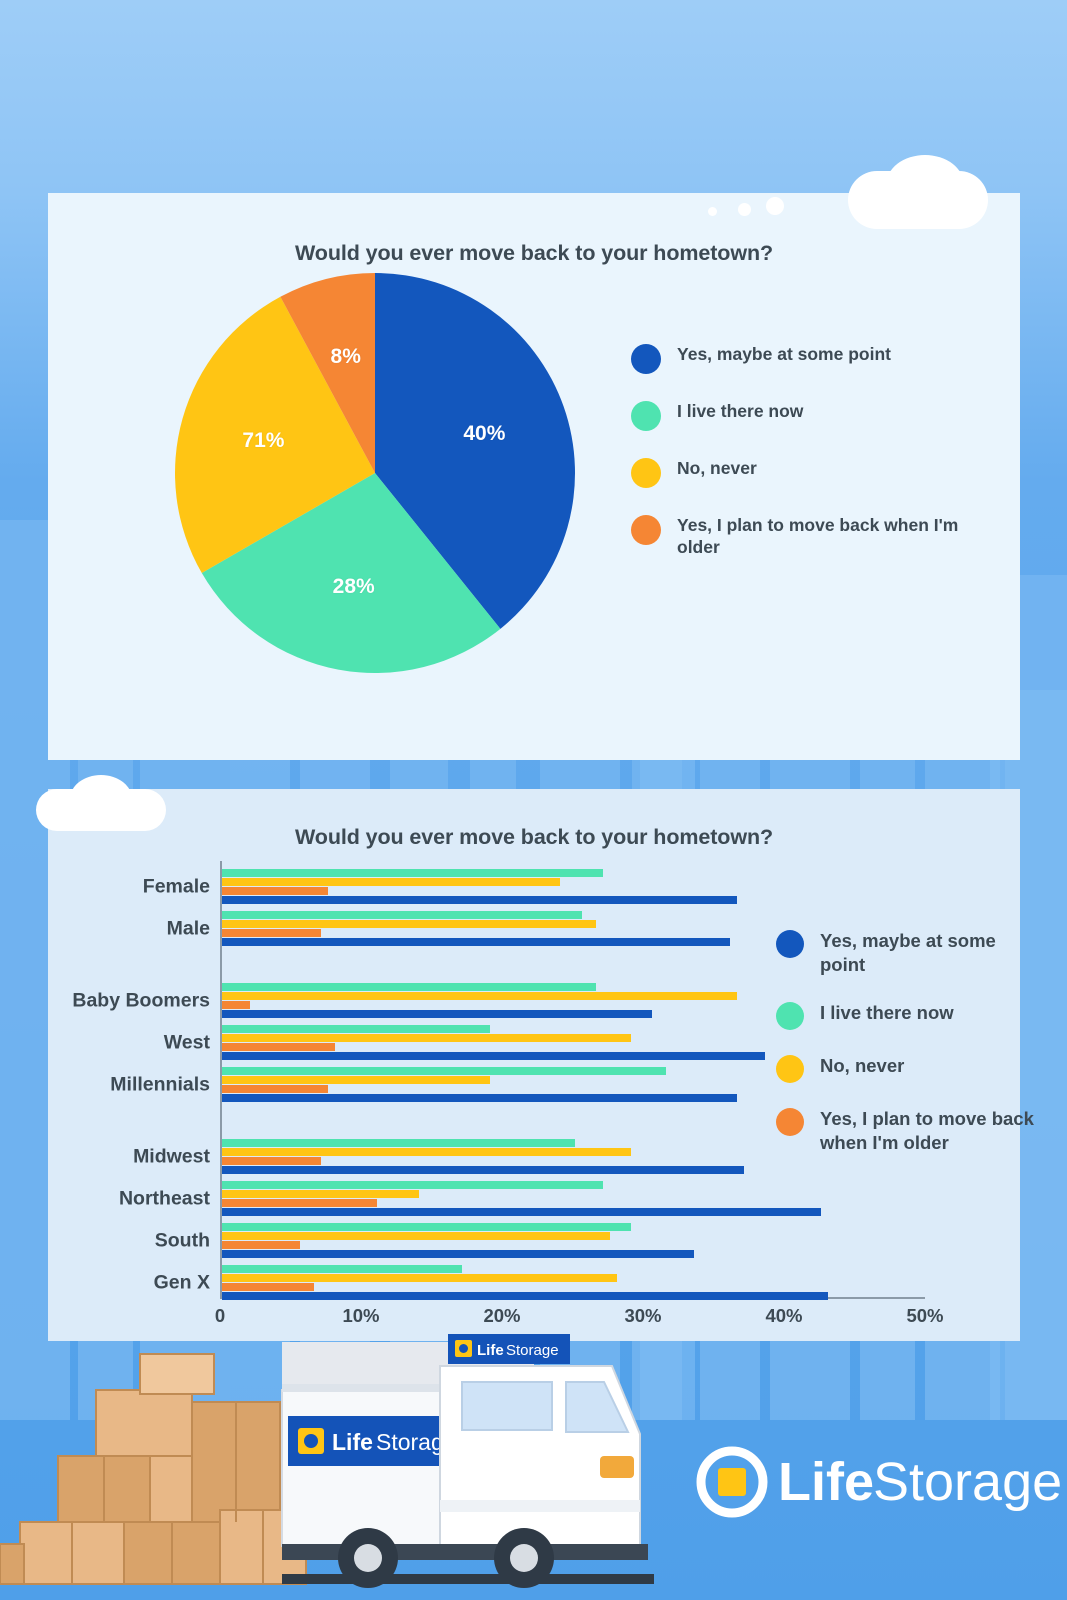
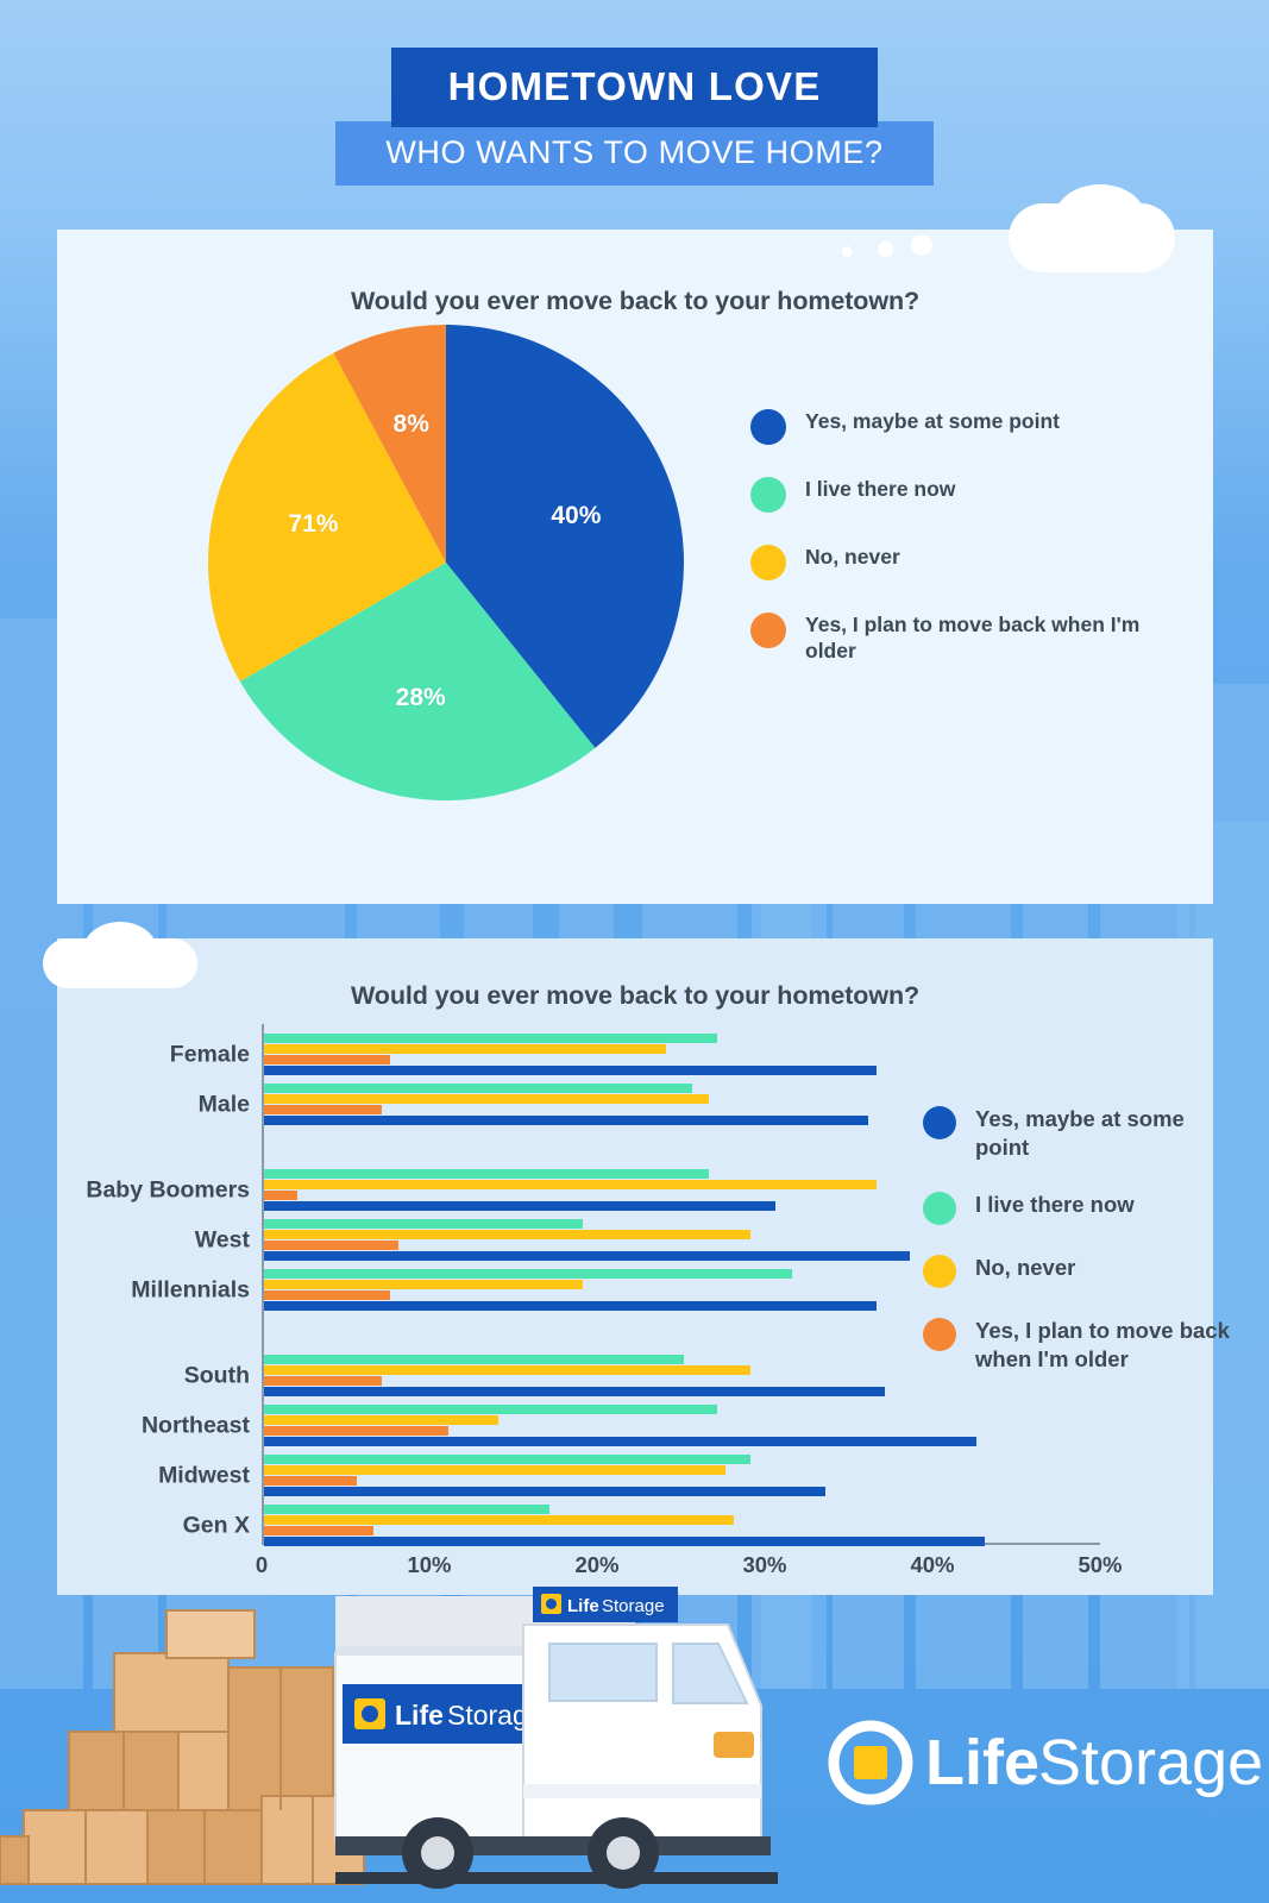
+ HOMETOWN LOVE
+ WHO WANTS TO MOVE HOME?
  Would you ever move back to your hometown?
  40%
  28%
  71%
  8%
  Yes, maybe at some point
  I live there now
  No, never
  Yes, I plan to move back when I'm older
  Would you ever move back to your hometown?
  Female
  Male
  Baby Boomers
  West
  Millennials
- Midwest
+ South
  Northeast
- South
+ Midwest
  Gen X
  0
  10%
  20%
  30%
  40%
  50%
  Yes, maybe at some point
  I live there now
  No, never
  Yes, I plan to move back when I'm older
  Life
  Storag
  Life
  Storage
  Life
  Storage
